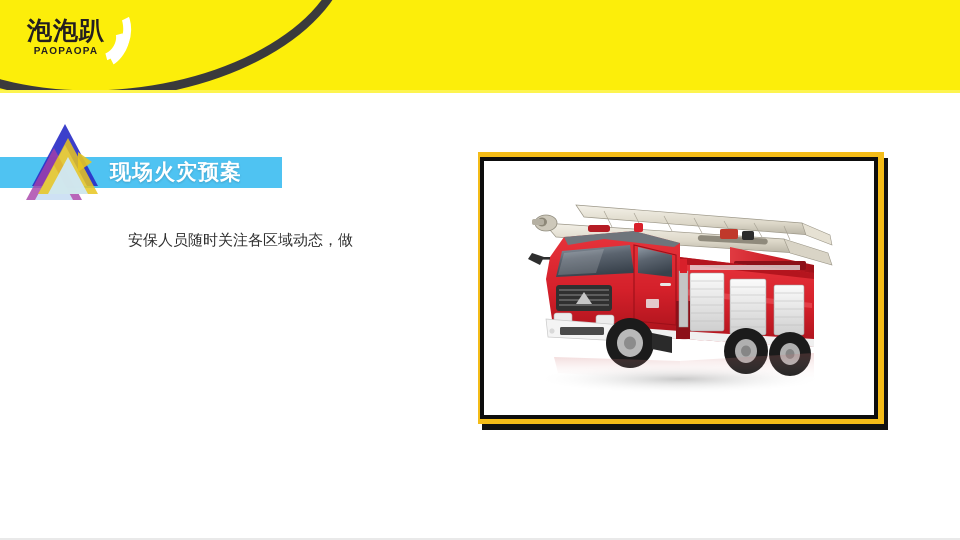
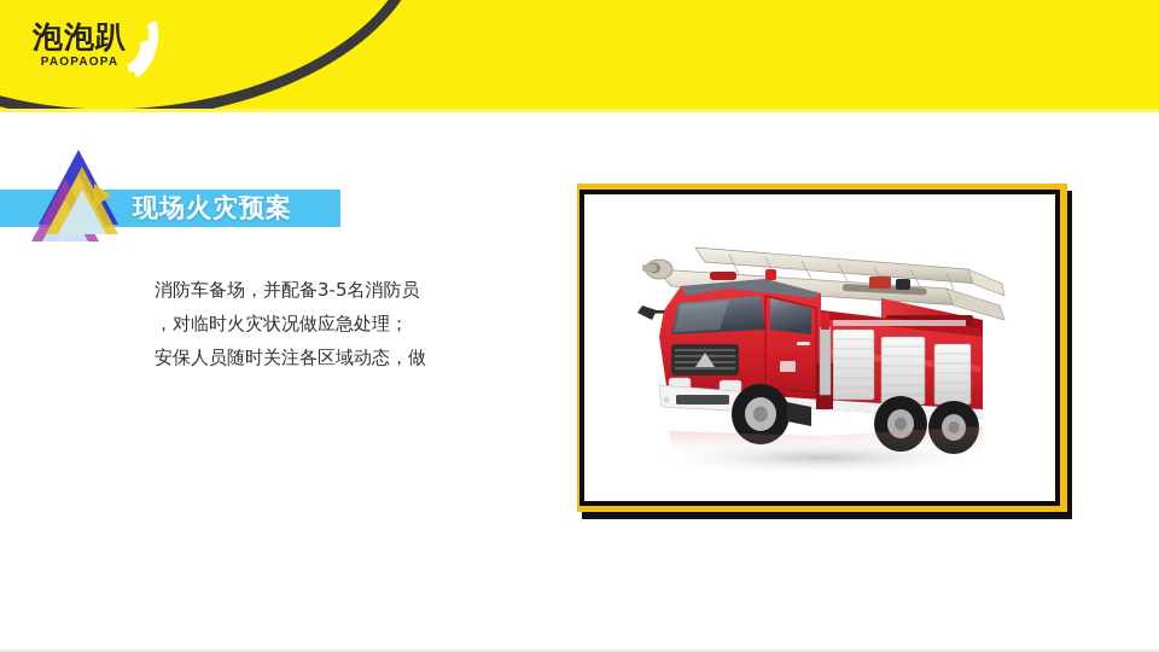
  泡泡趴
  PAOPAOPA
  现场火灾预案
+ 消防车备场，并配备3-5名消防员
+ ，对临时火灾状况做应急处理；
  安保人员随时关注各区域动态，做
